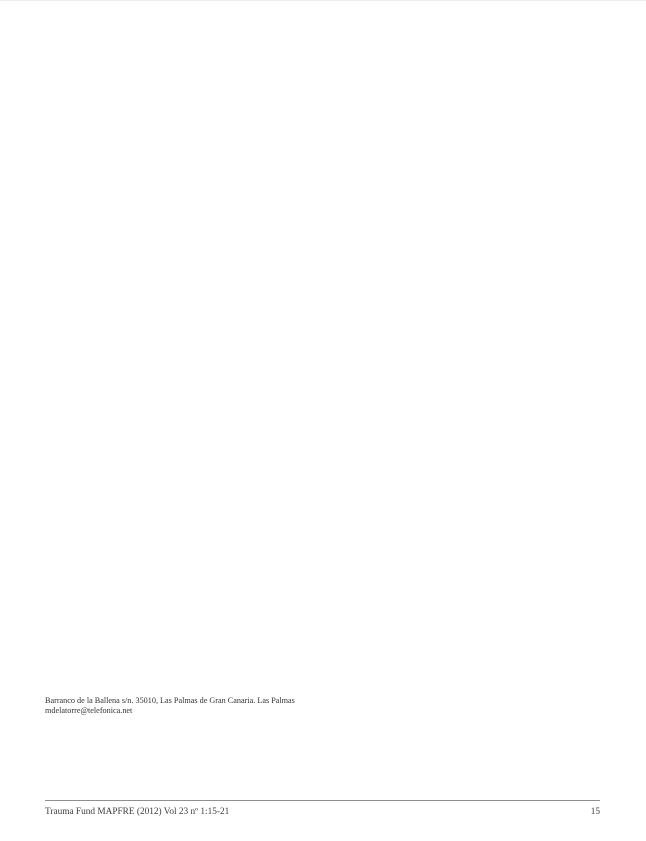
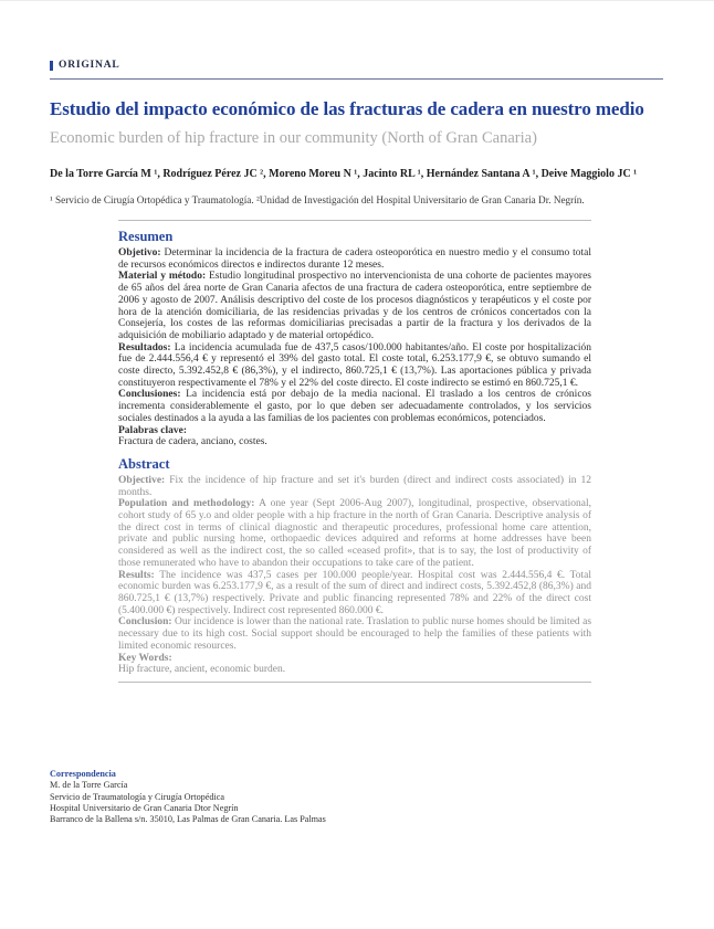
+ ORIGINAL
+ Estudio del impacto económico de las fracturas de cadera en nuestro medio
+ Economic burden of hip fracture in our community (North of Gran Canaria)
+ De la Torre García M ¹, Rodríguez Pérez JC ², Moreno Moreu N ¹, Jacinto RL ¹, Hernández Santana A ¹, Deive Maggiolo JC ¹
+ ¹ Servicio de Cirugía Ortopédica y Traumatología. ²Unidad de Investigación del Hospital Universitario de Gran Canaria Dr. Negrín.
+ Resumen
+ Objetivo: Determinar la incidencia de la fractura de cadera osteoporótica en nuestro medio y el consumo total de recursos económicos directos e indirectos durante 12 meses.
+ Material y método: Estudio longitudinal prospectivo no intervencionista de una cohorte de pacientes mayores de 65 años del área norte de Gran Canaria afectos de una fractura de cadera osteoporótica, entre septiembre de 2006 y agosto de 2007. Análisis descriptivo del coste de los procesos diagnósticos y terapéuticos y el coste por hora de la atención domiciliaria, de las residencias privadas y de los centros de crónicos concertados con la Consejería, los costes de las reformas domiciliarias precisadas a partir de la fractura y los derivados de la adquisición de mobiliario adaptado y de material ortopédico.
+ Resultados: La incidencia acumulada fue de 437,5 casos/100.000 habitantes/año. El coste por hospitalización fue de 2.444.556,4 € y representó el 39% del gasto total. El coste total, 6.253.177,9 €, se obtuvo sumando el coste directo, 5.392.452,8 € (86,3%), y el indirecto, 860.725,1 € (13,7%). Las aportaciones pública y privada constituyeron respectivamente el 78% y el 22% del coste directo. El coste indirecto se estimó en 860.725,1 €.
+ Conclusiones: La incidencia está por debajo de la media nacional. El traslado a los centros de crónicos incrementa considerablemente el gasto, por lo que deben ser adecuadamente controlados, y los servicios sociales destinados a la ayuda a las familias de los pacientes con problemas económicos, potenciados.
+ Palabras clave:
+ Fractura de cadera, anciano, costes.
+ Abstract
+ Objective: Fix the incidence of hip fracture and set it's burden (direct and indirect costs associated) in 12 months.
+ Population and methodology: A one year (Sept 2006-Aug 2007), longitudinal, prospective, observational, cohort study of 65 y.o and older people with a hip fracture in the north of Gran Canaria. Descriptive analysis of the direct cost in terms of clinical diagnostic and therapeutic procedures, professional home care attention, private and public nursing home, orthopaedic devices adquired and reforms at home addresses have been considered as well as the indirect cost, the so called «ceased profit», that is to say, the lost of productivity of those remunerated who have to abandon their occupations to take care of the patient.
+ Results: The incidence was 437,5 cases per 100.000 people/year. Hospital cost was 2.444.556,4 €. Total economic burden was 6.253.177,9 €, as a result of the sum of direct and indirect costs, 5.392.452,8 (86,3%) and 860.725,1 € (13,7%) respectively. Private and public financing represented 78% and 22% of the direct cost (5.400.000 €) respectively. Indirect cost represented 860.000 €.
+ Conclusion: Our incidence is lower than the national rate. Traslation to public nurse homes should be limited as necessary due to its high cost. Social support should be encouraged to help the families of these patients with limited economic resources.
+ Key Words:
+ Hip fracture, ancient, economic burden.
+ Correspondencia
+ M. de la Torre García
+ Servicio de Traumatología y Cirugía Ortopédica
+ Hospital Universitario de Gran Canaria Dtor Negrín
  Barranco de la Ballena s/n. 35010, Las Palmas de Gran Canaria. Las Palmas
- mdelatorre@telefonica.net
- Trauma Fund MAPFRE (2012) Vol 23 nº 1:15-21
- 15
